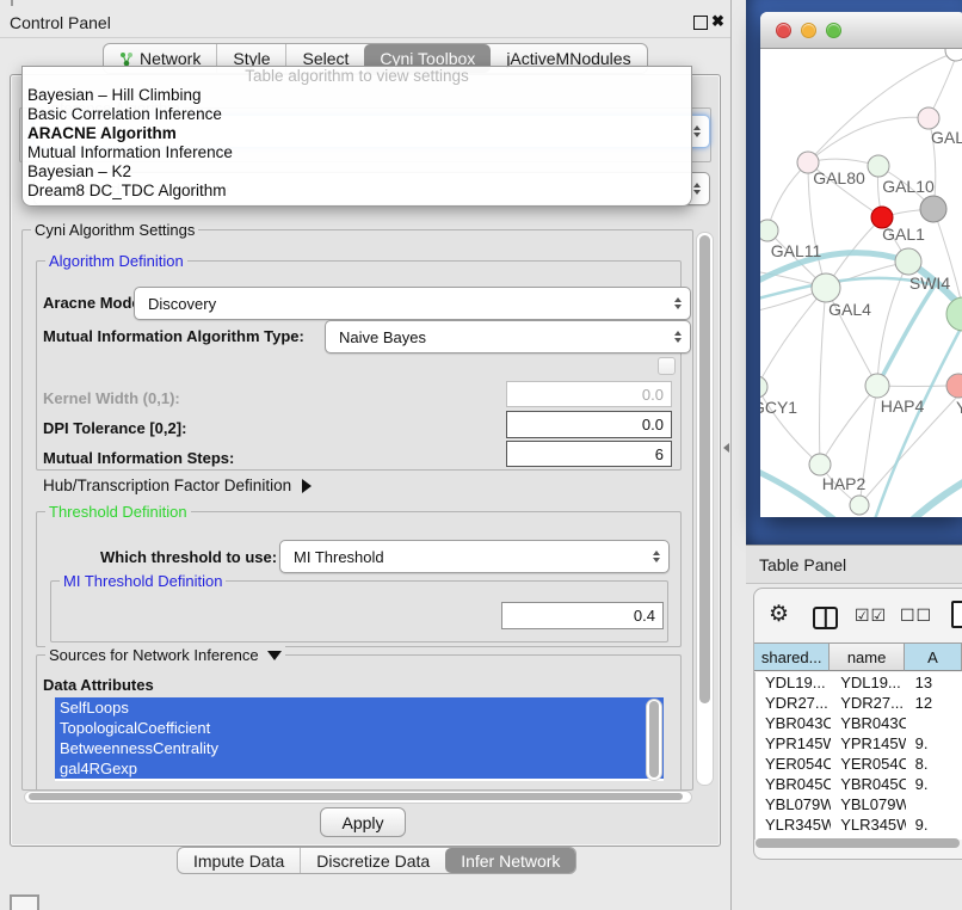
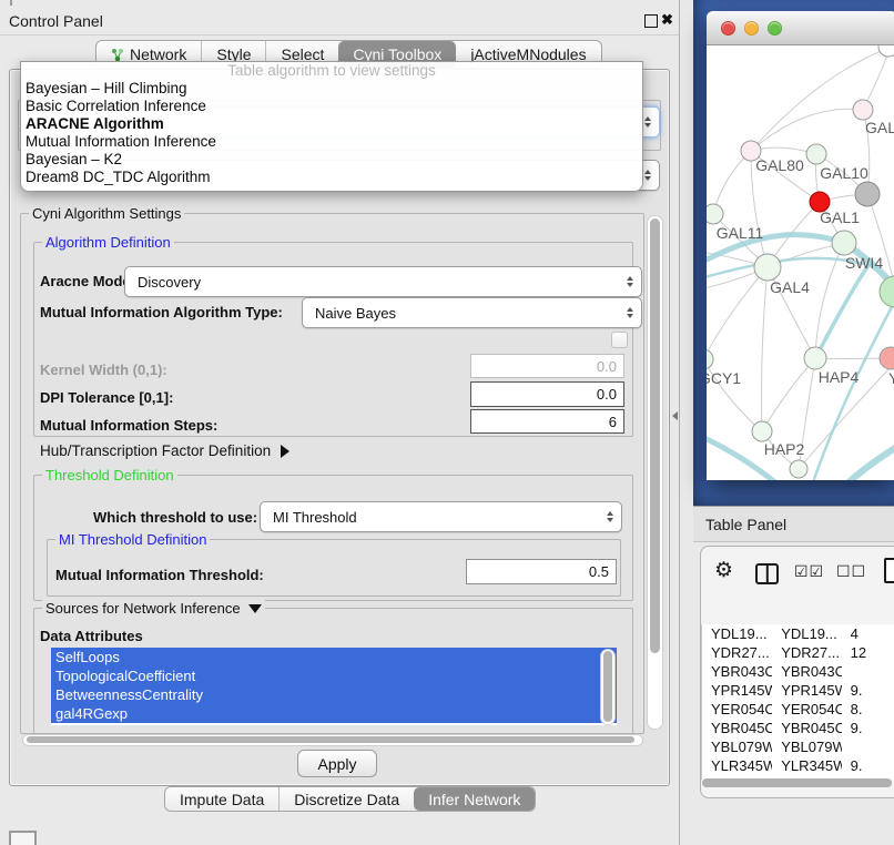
  Control Panel
  ✖
  Network
  Style
  Select
  Cyni Toolbox
  jActiveMNodules
  Table algorithm to view settings
  Bayesian – Hill Climbing
  Basic Correlation Inference
  ARACNE Algorithm
  Mutual Information Inference
  Bayesian – K2
  Dream8 DC_TDC Algorithm
  Cyni Algorithm Settings
  Algorithm Definition
  Aracne Mod
  Discovery
  Mutual Information Algorithm Type:
  Naive Bayes
  Kernel Width (0,1):
  0.0
- DPI Tolerance [0,2]:
+ DPI Tolerance [0,1]:
  0.0
  Mutual Information Steps:
  6
  Hub/Transcription Factor Definition
  Threshold Definition
  Which threshold to use:
  MI Threshold
  MI Threshold Definition
+ Mutual Information Threshold:
- 0.4
+ 0.5
  Sources for Network Inference
  Data Attributes
  SelfLoops
  TopologicalCoefficient
  BetweennessCentrality
  gal4RGexp
  Apply
  Impute Data
  Discretize Data
  Infer Network
  GAL
  GAL80
  GAL10
  GAL1
  GAL11
  SWI4
  GAL4
  CY1
  HAP4
  HAP2
  Table Panel
  ⚙
  ☑☑
  ☐☐
- shared...
- name
- A
  YDL19...
  YDL19...
- 13
+ 4
  YDR27...
  YDR27...
  12
  YBR043C
  YBR043C
  YPR145W
  YPR145
  9.
  YER054C
  YER054C
  8.
  YBR045C
  YBR045C
  9.
  YBL079W
  YBL079W
  YLR345W
  YLR345W
  9.
